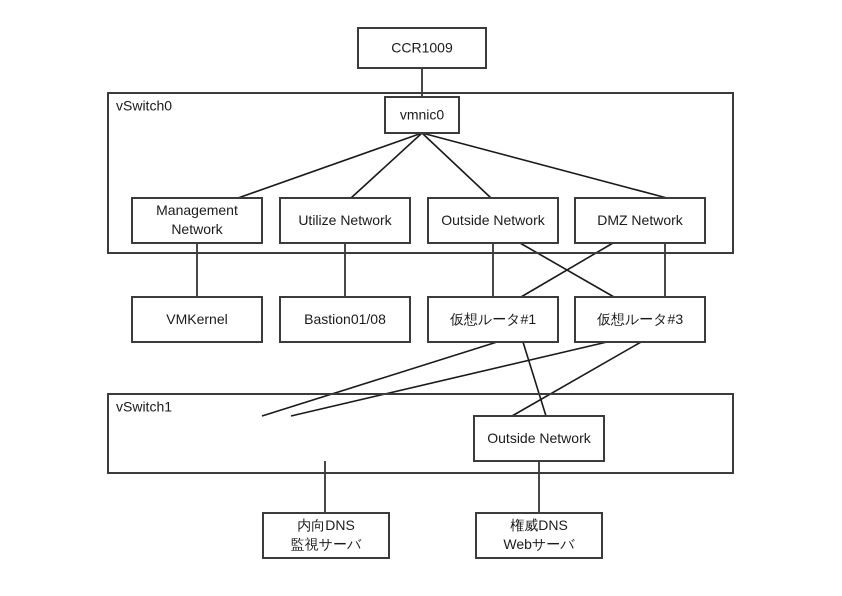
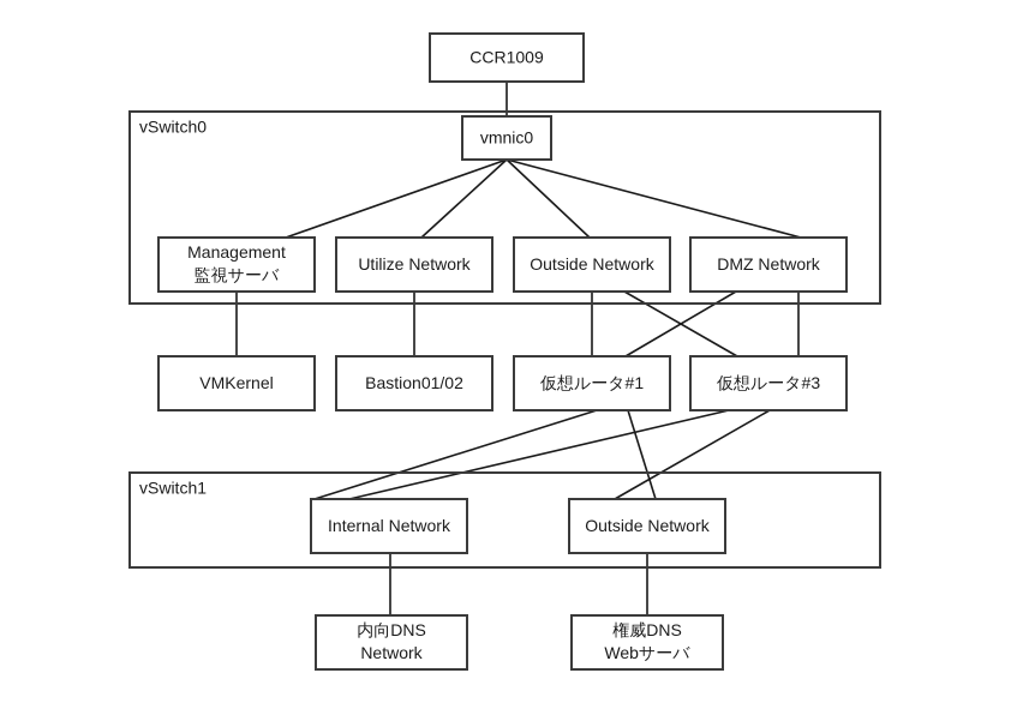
  vSwitch0
  vSwitch1
  CCR1009
  vmnic0
  Management
- Network
+ 監視サーバ
  Utilize Network
  Outside Network
  DMZ Network
  VMKernel
- Bastion01/08
+ Bastion01/02
  仮想ルータ#1
  仮想ルータ#3
+ Internal Network
  Outside Network
  内向DNS
- 監視サーバ
+ Network
  権威DNS
  Webサーバ
